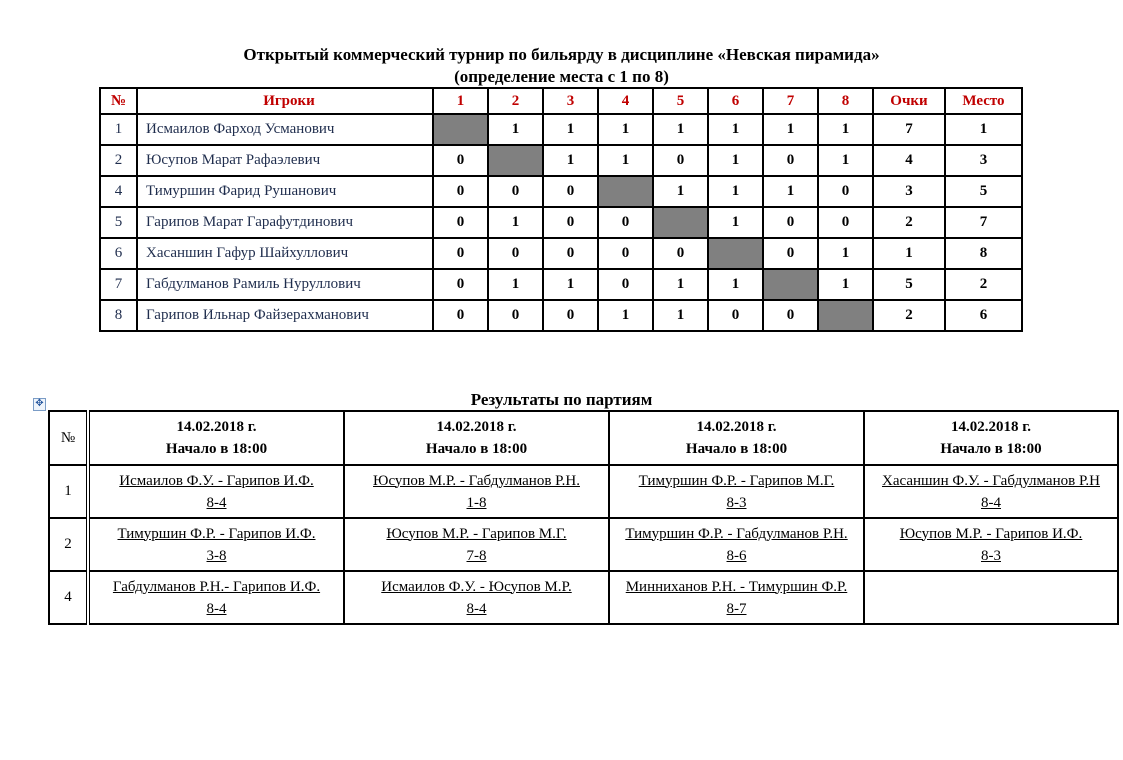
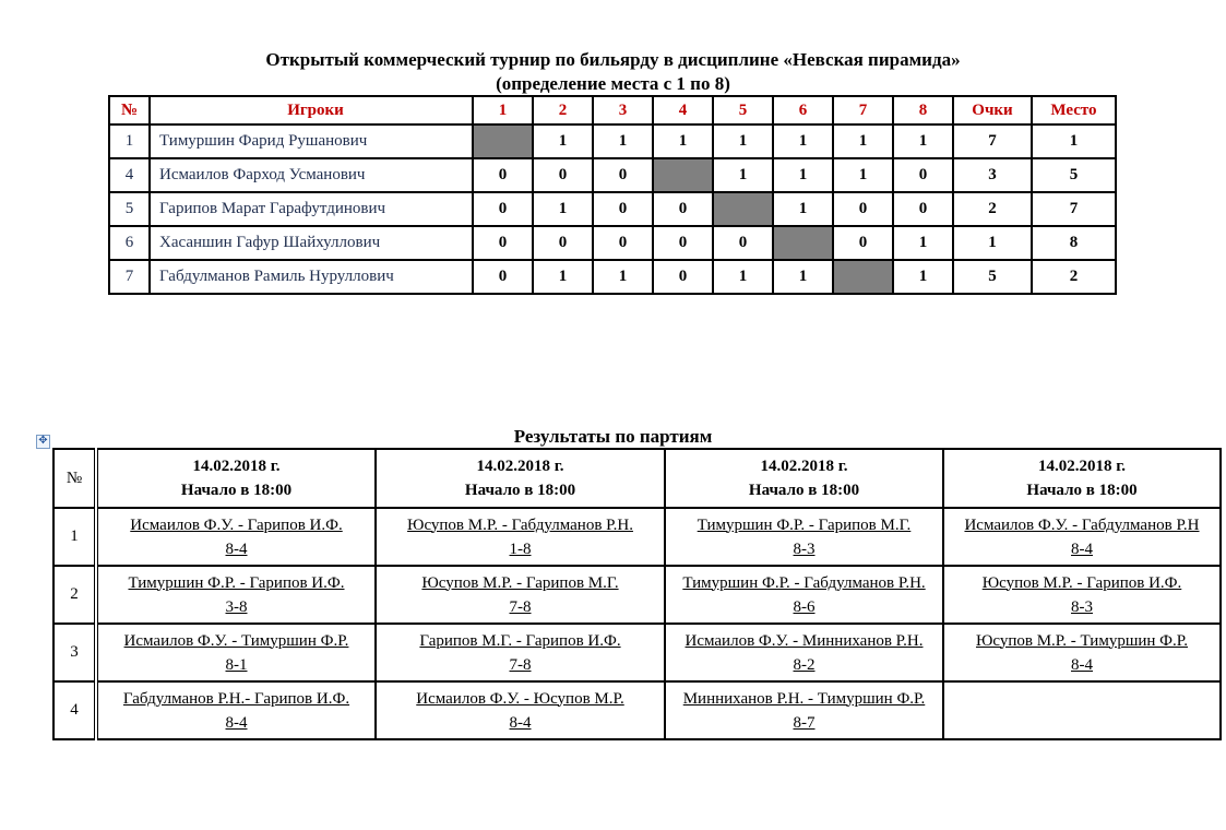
  Открытый коммерческий турнир по бильярду в дисциплине «Невская пирамида»
  (определение места с 1 по 8)
  №	Игроки	1	2	3	4	5	6	7	8	Очки	Место
- 1	Исмаилов Фарход Усманович		1	1	1	1	1	1	1	7	1
+ 1	Тимуршин Фарид Рушанович		1	1	1	1	1	1	1	7	1
- 2	Юсупов Марат Рафаэлевич	0		1	1	0	1	0	1	4	3
- 4	Тимуршин Фарид Рушанович	0	0	0		1	1	1	0	3	5
+ 4	Исмаилов Фарход Усманович	0	0	0		1	1	1	0	3	5
  5	Гарипов Марат Гарафутдинович	0	1	0	0		1	0	0	2	7
  6	Хасаншин Гафур Шайхуллович	0	0	0	0	0		0	1	1	8
  7	Габдулманов Рамиль Нуруллович	0	1	1	0	1	1		1	5	2
- 8	Гарипов Ильнар Файзерахманович	0	0	0	1	1	0	0		2	6
  ✥
  Результаты по партиям
  №	14.02.2018 г.Начало в 18:00	14.02.2018 г.Начало в 18:00	14.02.2018 г.Начало в 18:00	14.02.2018 г.Начало в 18:00
- 1	Исмаилов Ф.У. - Гарипов И.Ф.8-4	Юсупов М.Р. - Габдулманов Р.Н.1-8	Тимуршин Ф.Р. - Гарипов М.Г.8-3	Хасаншин Ф.У. - Габдулманов Р.Н8-4
+ 1	Исмаилов Ф.У. - Гарипов И.Ф.8-4	Юсупов М.Р. - Габдулманов Р.Н.1-8	Тимуршин Ф.Р. - Гарипов М.Г.8-3	Исмаилов Ф.У. - Габдулманов Р.Н8-4
  2	Тимуршин Ф.Р. - Гарипов И.Ф.3-8	Юсупов М.Р. - Гарипов М.Г.7-8	Тимуршин Ф.Р. - Габдулманов Р.Н.8-6	Юсупов М.Р. - Гарипов И.Ф.8-3
+ 3	Исмаилов Ф.У. - Тимуршин Ф.Р.8-1	Гарипов М.Г. - Гарипов И.Ф.7-8	Исмаилов Ф.У. - Минниханов Р.Н.8-2	Юсупов М.Р. - Тимуршин Ф.Р.8-4
  4	Габдулманов Р.Н.- Гарипов И.Ф.8-4	Исмаилов Ф.У. - Юсупов М.Р.8-4	Минниханов Р.Н. - Тимуршин Ф.Р.8-7
